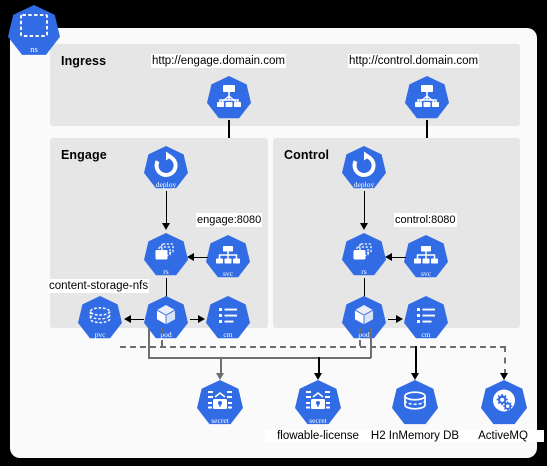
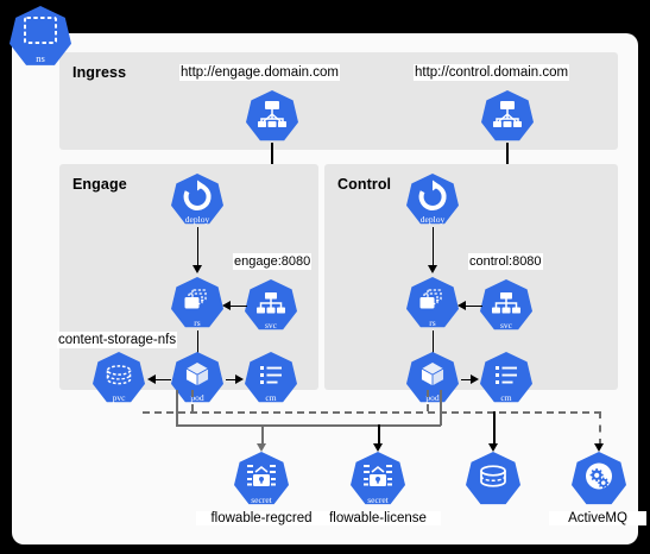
  Ingress
  http://engage.domain.com
  http://control.domain.com
  Engage
  deploy
  rs
  engage:8080
  svc
  content-storage-nfs
  pvc
  pod
  cm
  Control
  deploy
  rs
  control:8080
  svc
  pod
  cm
  secret
+ flowable-regcred
  secret
  flowable-license
- H2 InMemory DB
  ActiveMQ
  ns
